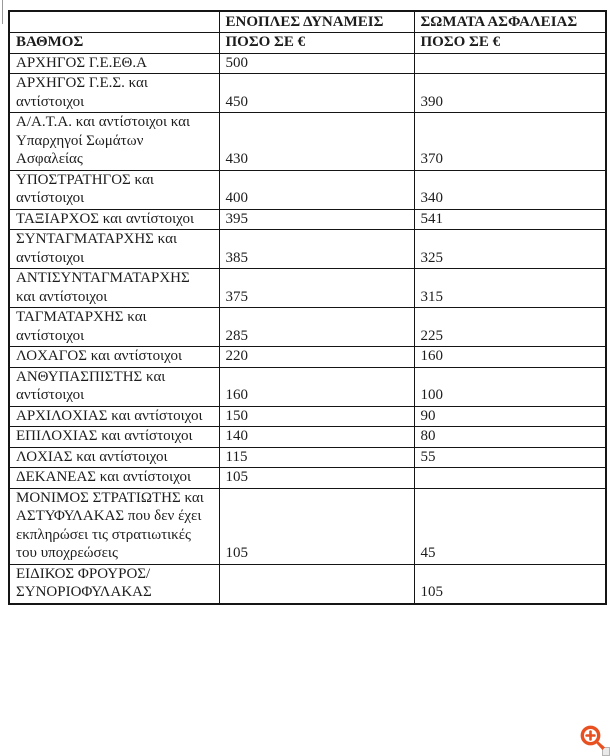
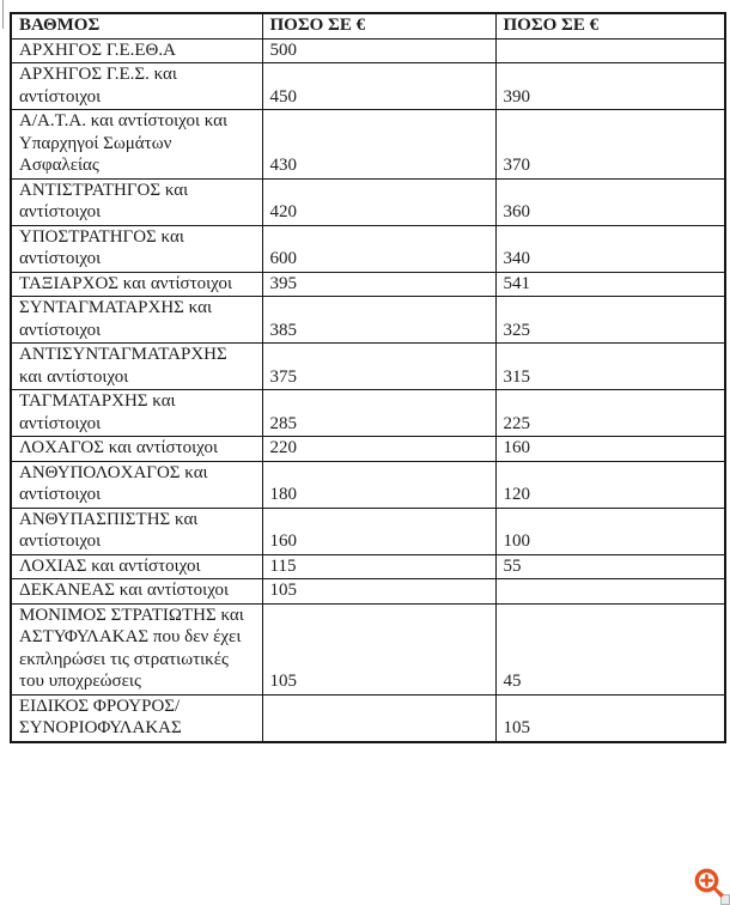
- 	ΕΝΟΠΛΕΣ ΔΥΝΑΜΕΙΣ	ΣΩΜΑΤΑ ΑΣΦΑΛΕΙΑΣ
  ΒΑΘΜΟΣ	ΠΟΣΟ ΣΕ €	ΠΟΣΟ ΣΕ €
  ΑΡΧΗΓΟΣ Γ.Ε.ΕΘ.Α	500
  ΑΡΧΗΓΟΣ Γ.Ε.Σ. και αντίστοιχοι	450	390
  Α/Α.Τ.Α. και αντίστοιχοι και Υπαρχηγοί Σωμάτων Ασφαλείας	430	370
+ ΑΝΤΙΣΤΡΑΤΗΓΟΣ και αντίστοιχοι	420	360
- ΥΠΟΣΤΡΑΤΗΓΟΣ και αντίστοιχοι	400	340
+ ΥΠΟΣΤΡΑΤΗΓΟΣ και αντίστοιχοι	600	340
  ΤΑΞΙΑΡΧΟΣ και αντίστοιχοι	395	541
  ΣΥΝΤΑΓΜΑΤΑΡΧΗΣ και αντίστοιχοι	385	325
  ΑΝΤΙΣΥΝΤΑΓΜΑΤΑΡΧΗΣ και αντίστοιχοι	375	315
  ΤΑΓΜΑΤΑΡΧΗΣ και αντίστοιχοι	285	225
  ΛΟΧΑΓΟΣ και αντίστοιχοι	220	160
+ ΑΝΘΥΠΟΛΟΧΑΓΟΣ και αντίστοιχοι	180	120
  ΑΝΘΥΠΑΣΠΙΣΤΗΣ και αντίστοιχοι	160	100
- ΑΡΧΙΛΟΧΙΑΣ και αντίστοιχοι	150	90
- ΕΠΙΛΟΧΙΑΣ και αντίστοιχοι	140	80
  ΛΟΧΙΑΣ και αντίστοιχοι	115	55
  ΔΕΚΑΝΕΑΣ και αντίστοιχοι	105
  ΜΟΝΙΜΟΣ ΣΤΡΑΤΙΩΤΗΣ και ΑΣΤΥΦΥΛΑΚΑΣ που δεν έχει εκπληρώσει τις στρατιωτικές του υποχρεώσεις	105	45
  ΕΙΔΙΚΟΣ ΦΡΟΥΡΟΣ/ ΣΥΝΟΡΙΟΦΥΛΑΚΑΣ		105
